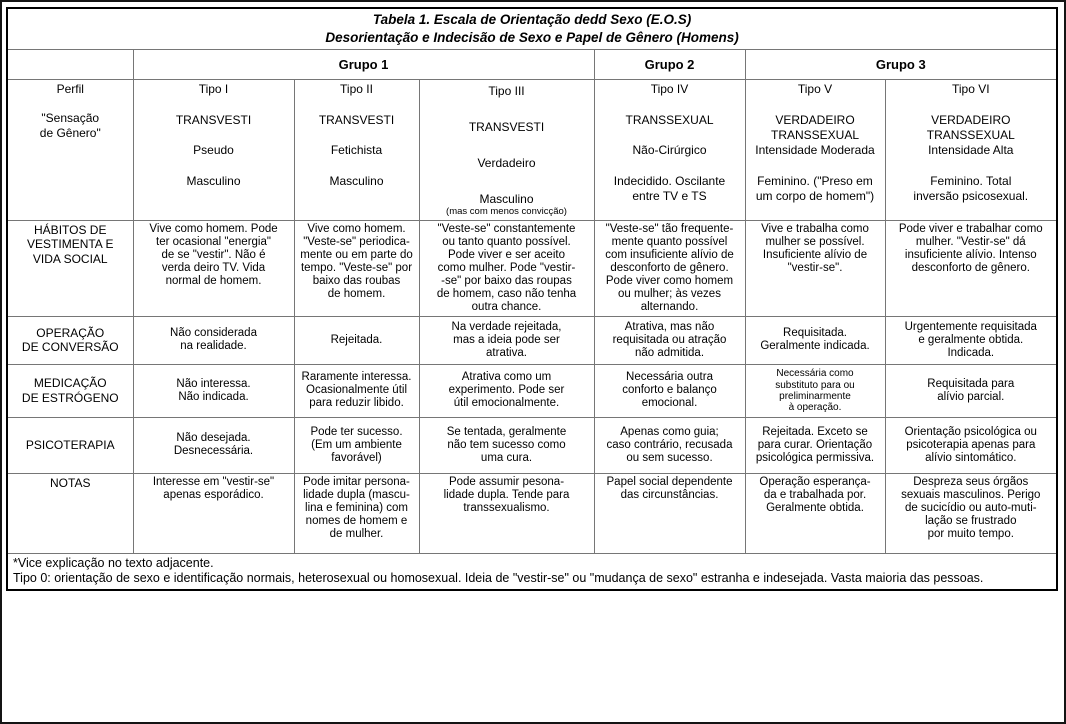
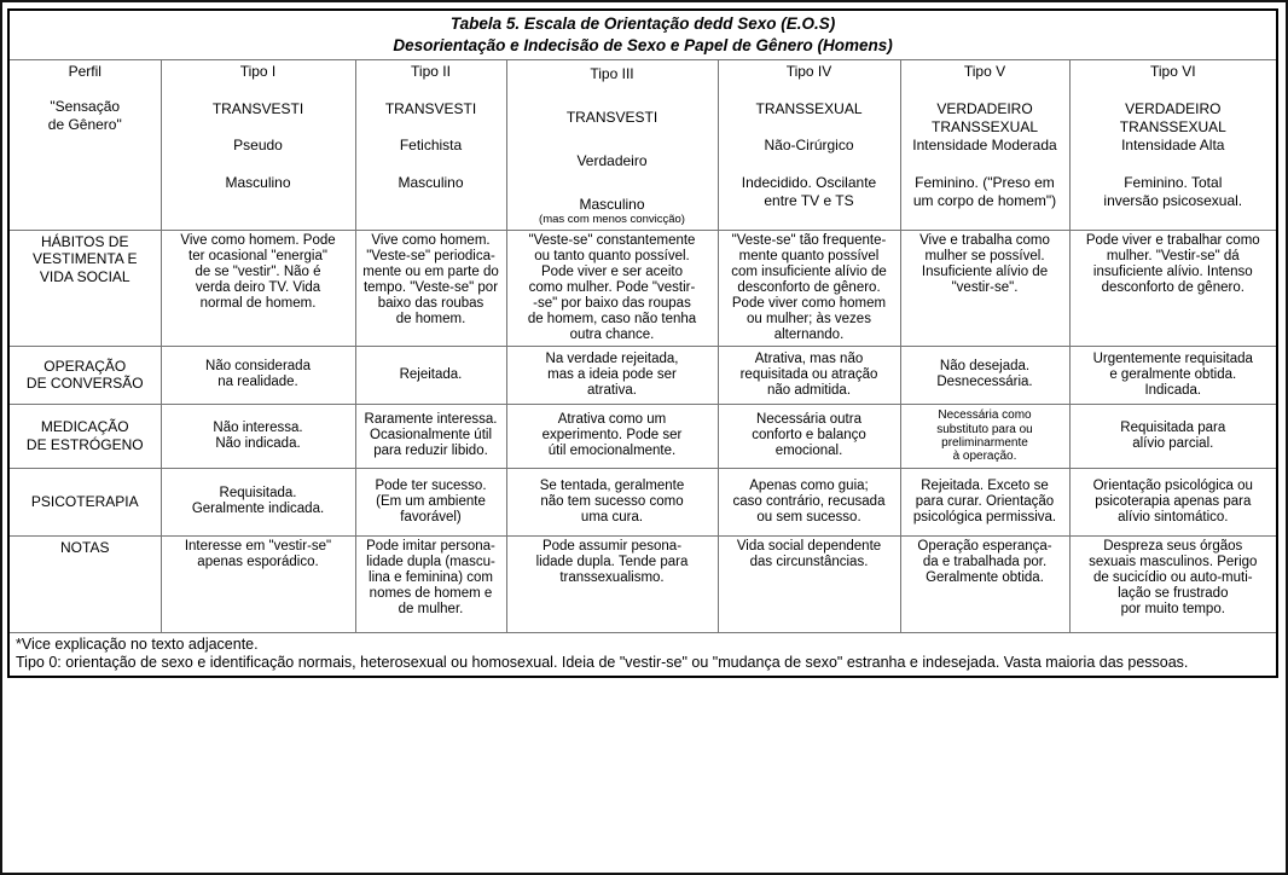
- Tabela 1. Escala de Orientação dedd Sexo (E.O.S) Desorientação e Indecisão de Sexo e Papel de Gênero (Homens)
+ Tabela 5. Escala de Orientação dedd Sexo (E.O.S) Desorientação e Indecisão de Sexo e Papel de Gênero (Homens)
- 	Grupo 1	Grupo 2	Grupo 3
  Perfil "Sensação de Gênero"	Tipo I TRANSVESTI Pseudo Masculino	Tipo II TRANSVESTI Fetichista Masculino	Tipo III TRANSVESTI Verdadeiro Masculino (mas com menos convicção)	Tipo IV TRANSSEXUAL Não-Cirúrgico Indecidido. Oscilante entre TV e TS	Tipo V VERDADEIRO TRANSSEXUAL Intensidade Moderada Feminino. ("Preso em um corpo de homem")	Tipo VI VERDADEIRO TRANSSEXUAL Intensidade Alta Feminino. Total inversão psicosexual.
  HÁBITOS DE VESTIMENTA E VIDA SOCIAL	Vive como homem. Pode ter ocasional "energia" de se "vestir". Não é verda deiro TV. Vida normal de homem.	Vive como homem. "Veste-se" periodica- mente ou em parte do tempo. "Veste-se" por baixo das roubas de homem.	"Veste-se" constantemente ou tanto quanto possível. Pode viver e ser aceito como mulher. Pode "vestir- -se" por baixo das roupas de homem, caso não tenha outra chance.	"Veste-se" tão frequente- mente quanto possível com insuficiente alívio de desconforto de gênero. Pode viver como homem ou mulher; às vezes alternando.	Vive e trabalha como mulher se possível. Insuficiente alívio de "vestir-se".	Pode viver e trabalhar como mulher. "Vestir-se" dá insuficiente alívio. Intenso desconforto de gênero.
- OPERAÇÃO DE CONVERSÃO	Não considerada na realidade.	Rejeitada.	Na verdade rejeitada, mas a ideia pode ser atrativa.	Atrativa, mas não requisitada ou atração não admitida.	Requisitada. Geralmente indicada.	Urgentemente requisitada e geralmente obtida. Indicada.
+ OPERAÇÃO DE CONVERSÃO	Não considerada na realidade.	Rejeitada.	Na verdade rejeitada, mas a ideia pode ser atrativa.	Atrativa, mas não requisitada ou atração não admitida.	Não desejada. Desnecessária.	Urgentemente requisitada e geralmente obtida. Indicada.
  MEDICAÇÃO DE ESTRÓGENO	Não interessa. Não indicada.	Raramente interessa. Ocasionalmente útil para reduzir libido.	Atrativa como um experimento. Pode ser útil emocionalmente.	Necessária outra conforto e balanço emocional.	Necessária como substituto para ou preliminarmente à operação.	Requisitada para alívio parcial.
- PSICOTERAPIA	Não desejada. Desnecessária.	Pode ter sucesso. (Em um ambiente favorável)	Se tentada, geralmente não tem sucesso como uma cura.	Apenas como guia; caso contrário, recusada ou sem sucesso.	Rejeitada. Exceto se para curar. Orientação psicológica permissiva.	Orientação psicológica ou psicoterapia apenas para alívio sintomático.
+ PSICOTERAPIA	Requisitada. Geralmente indicada.	Pode ter sucesso. (Em um ambiente favorável)	Se tentada, geralmente não tem sucesso como uma cura.	Apenas como guia; caso contrário, recusada ou sem sucesso.	Rejeitada. Exceto se para curar. Orientação psicológica permissiva.	Orientação psicológica ou psicoterapia apenas para alívio sintomático.
- NOTAS	Interesse em "vestir-se" apenas esporádico.	Pode imitar persona- lidade dupla (mascu- lina e feminina) com nomes de homem e de mulher.	Pode assumir pesona- lidade dupla. Tende para transsexualismo.	Papel social dependente das circunstâncias.	Operação esperança- da e trabalhada por. Geralmente obtida.	Despreza seus órgãos sexuais masculinos. Perigo de sucicídio ou auto-muti- lação se frustrado por muito tempo.
+ NOTAS	Interesse em "vestir-se" apenas esporádico.	Pode imitar persona- lidade dupla (mascu- lina e feminina) com nomes de homem e de mulher.	Pode assumir pesona- lidade dupla. Tende para transsexualismo.	Vida social dependente das circunstâncias.	Operação esperança- da e trabalhada por. Geralmente obtida.	Despreza seus órgãos sexuais masculinos. Perigo de sucicídio ou auto-muti- lação se frustrado por muito tempo.
  *Vice explicação no texto adjacente. Tipo 0: orientação de sexo e identificação normais, heterosexual ou homosexual. Ideia de "vestir-se" ou "mudança de sexo" estranha e indesejada. Vasta maioria das pessoas.
